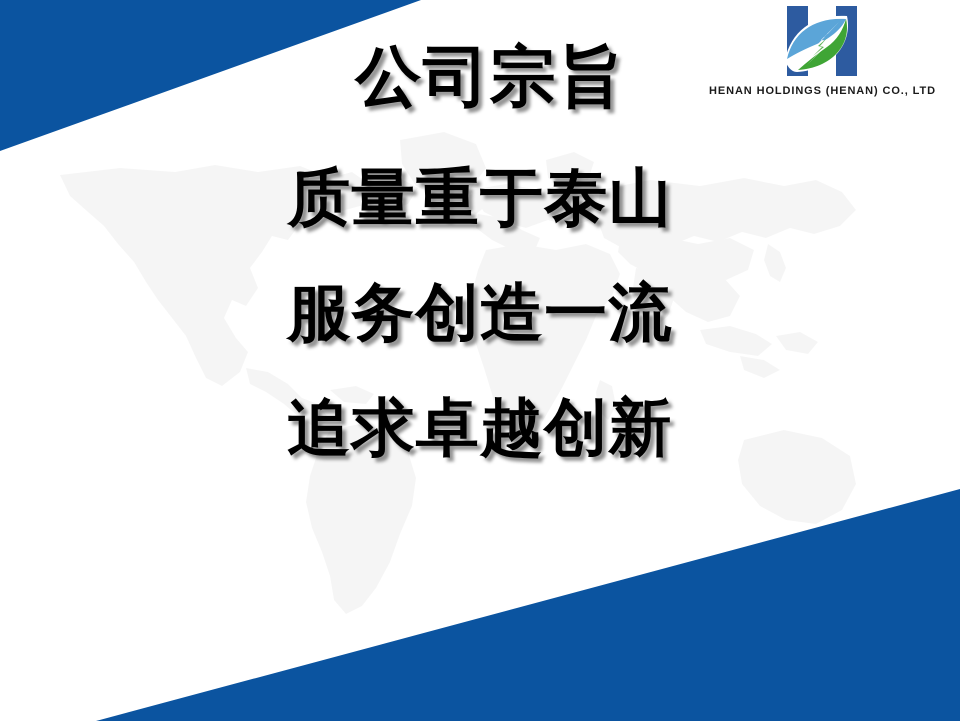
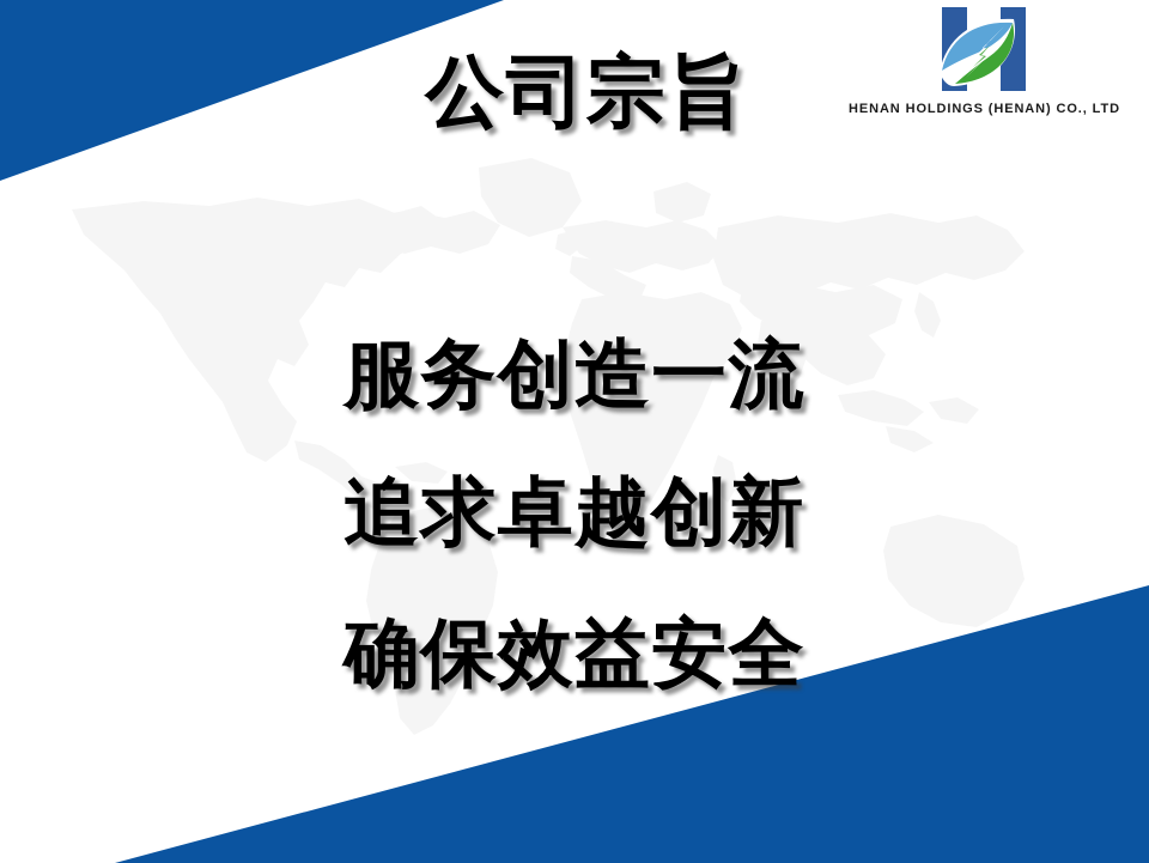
  公司宗旨
- 质量重于泰山
  服务创造一流
  追求卓越创新
+ 确保效益安全
  HENAN HOLDINGS (HENAN) CO., LTD
